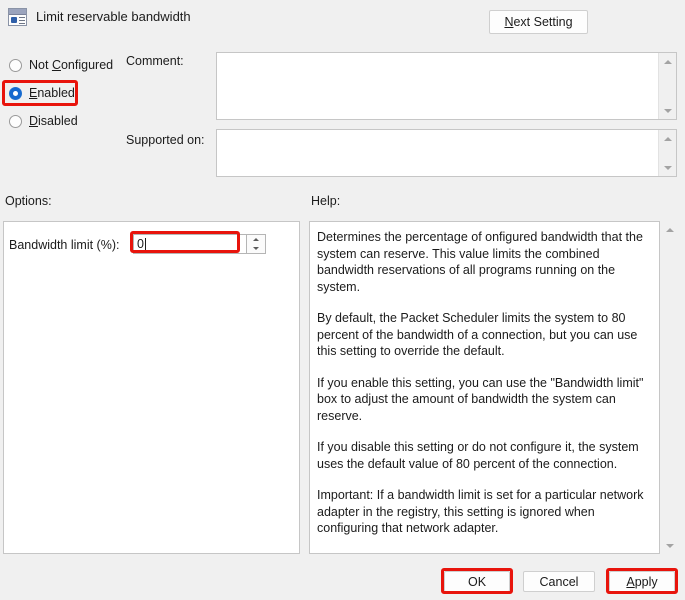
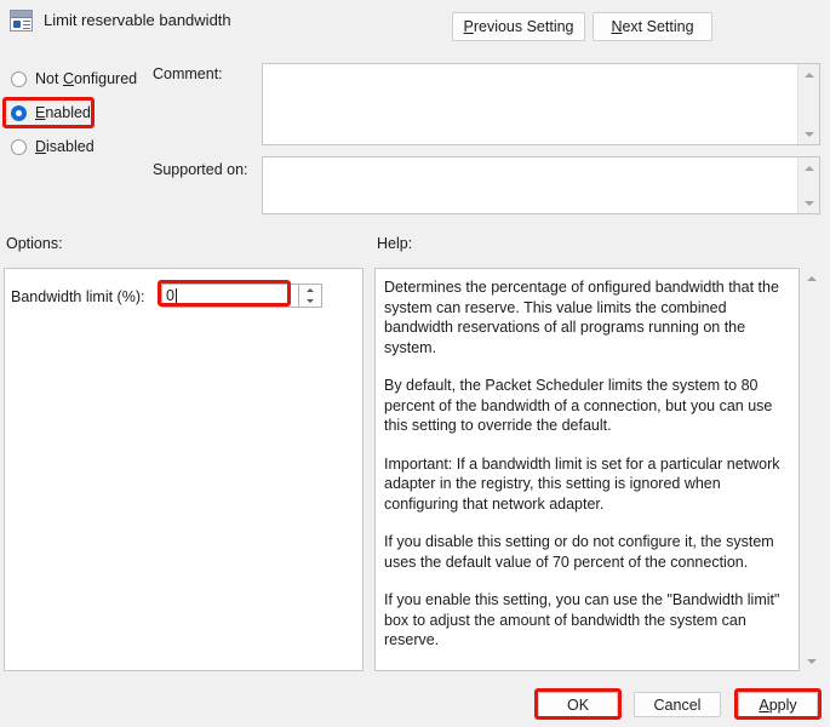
  Limit reservable bandwidth
+ Previous Setting
  Next Setting
  Not Configured
  Enabled
  Disabled
  Comment:
  Supported on:
  Options:
  Help:
  Bandwidth limit (%):
  0
  Determines the percentage of onfigured bandwidth that the system can reserve. This value limits the combined bandwidth reservations of all programs running on the system.
  By default, the Packet Scheduler limits the system to 80 percent of the bandwidth of a connection, but you can use this setting to override the default.
- If you enable this setting, you can use the "Bandwidth limit" box to adjust the amount of bandwidth the system can reserve.
+ Important: If a bandwidth limit is set for a particular network adapter in the registry, this setting is ignored when configuring that network adapter.
- If you disable this setting or do not configure it, the system uses the default value of 80 percent of the connection.
+ If you disable this setting or do not configure it, the system uses the default value of 70 percent of the connection.
- Important: If a bandwidth limit is set for a particular network adapter in the registry, this setting is ignored when configuring that network adapter.
+ If you enable this setting, you can use the "Bandwidth limit" box to adjust the amount of bandwidth the system can reserve.
  OK
  Cancel
  Apply
